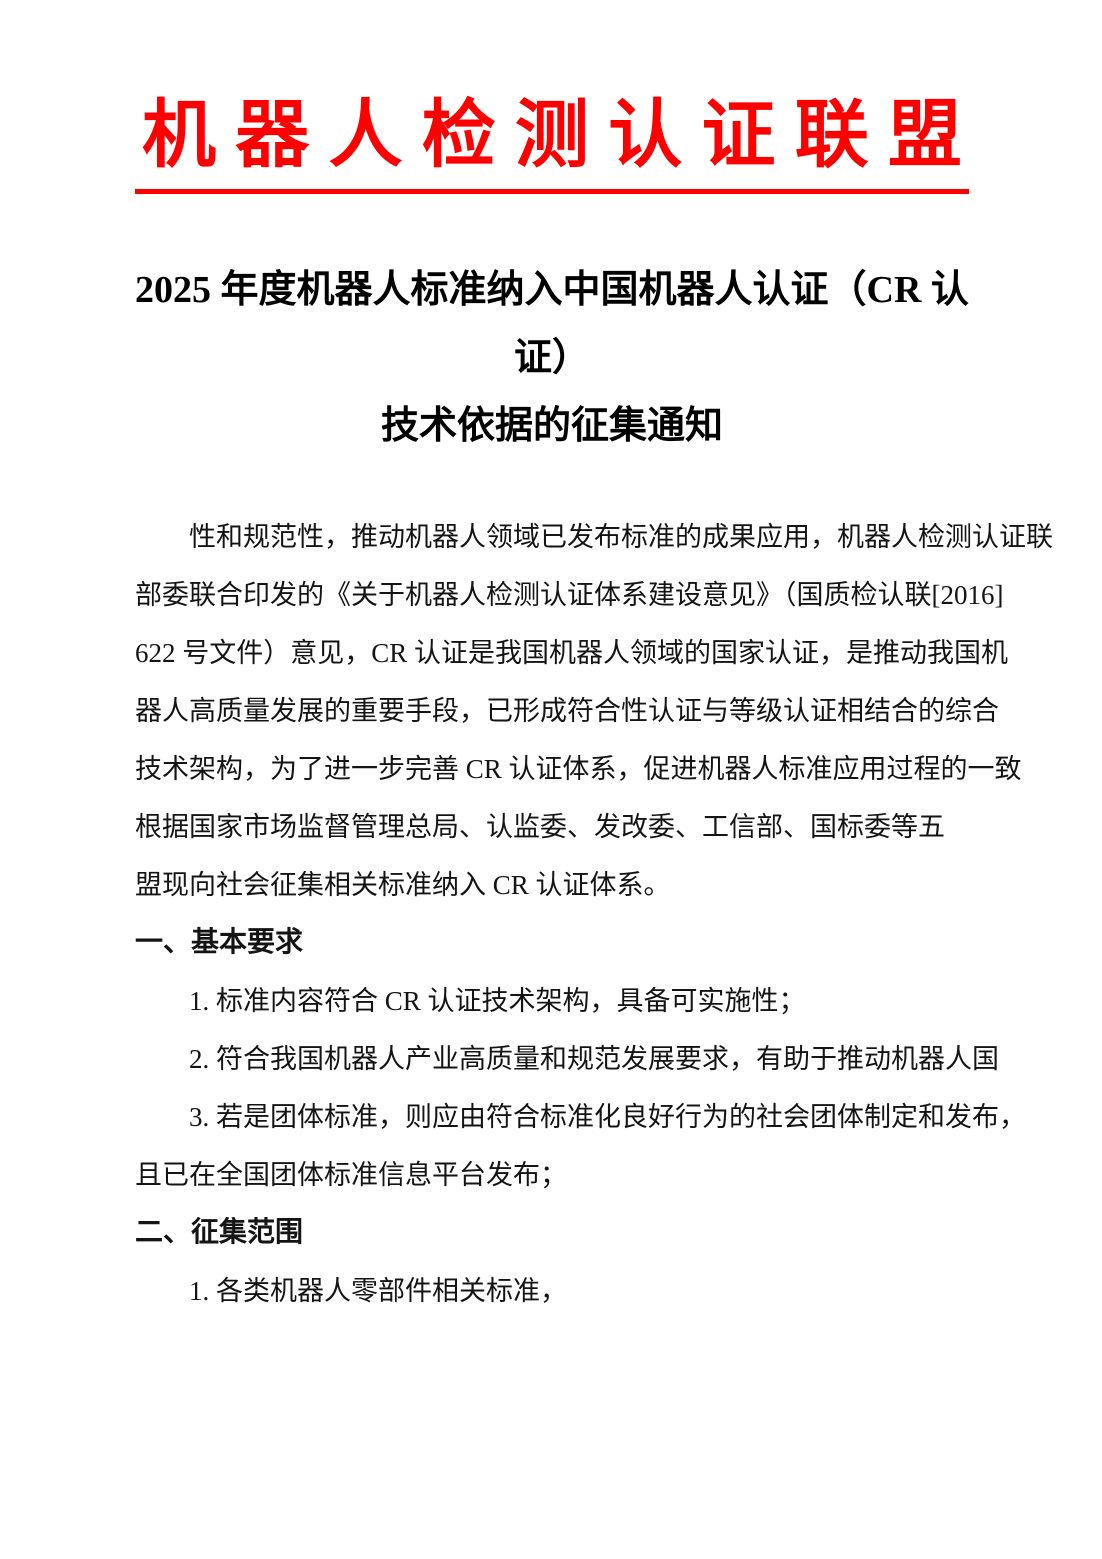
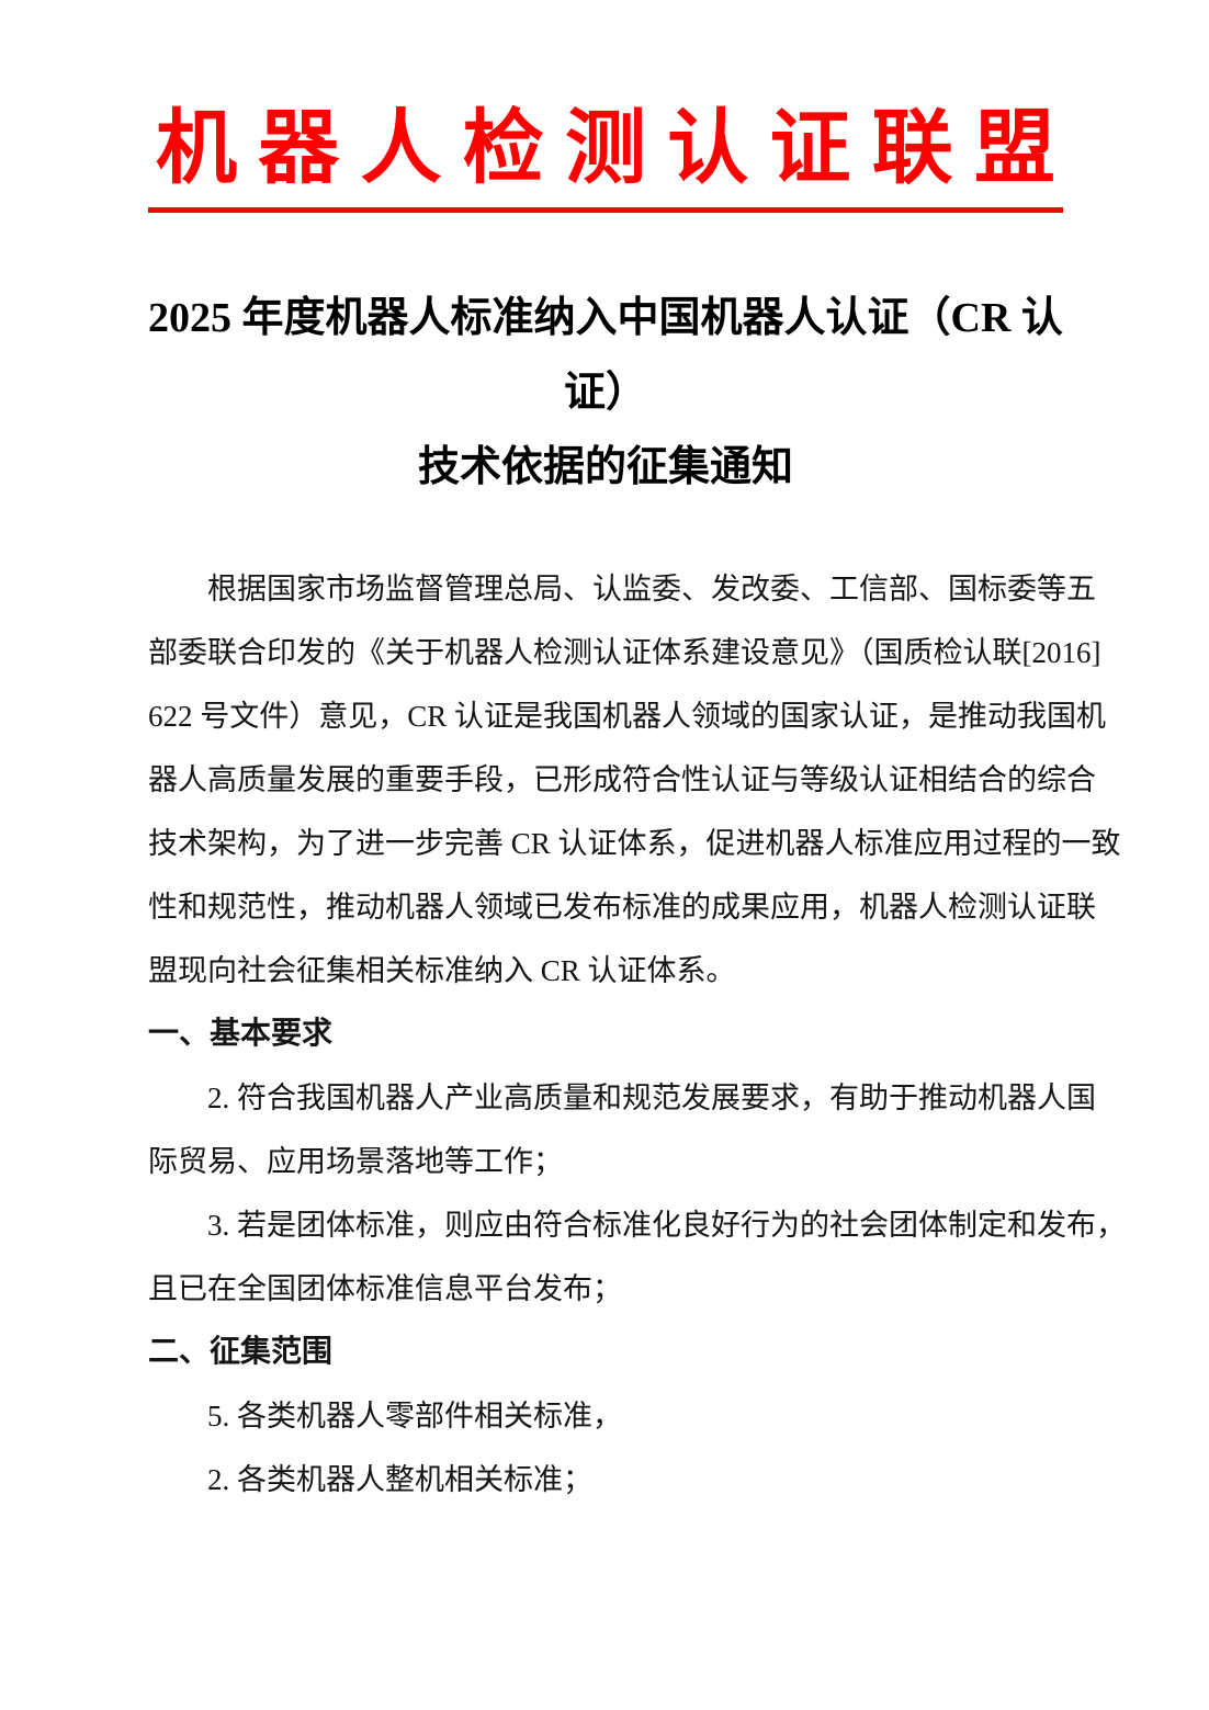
  机器人检测认证联盟
  2025 年度机器人标准纳入中国机器人认证（CR 认证）
  技术依据的征集通知
- 性和规范性，推动机器人领域已发布标准的成果应用，机器人检测认证联
+ 根据国家市场监督管理总局、认监委、发改委、工信部、国标委等五
  部委联合印发的《关于机器人检测认证体系建设意见》（国质检认联[2016]
  622 号文件）意见，CR 认证是我国机器人领域的国家认证，是推动我国机
  器人高质量发展的重要手段，已形成符合性认证与等级认证相结合的综合
  技术架构，为了进一步完善 CR 认证体系，促进机器人标准应用过程的一致
- 根据国家市场监督管理总局、认监委、发改委、工信部、国标委等五
+ 性和规范性，推动机器人领域已发布标准的成果应用，机器人检测认证联
  盟现向社会征集相关标准纳入 CR 认证体系。
  一、基本要求
- 1. 标准内容符合 CR 认证技术架构，具备可实施性；
  2. 符合我国机器人产业高质量和规范发展要求，有助于推动机器人国
+ 际贸易、应用场景落地等工作；
  3. 若是团体标准，则应由符合标准化良好行为的社会团体制定和发布，
  且已在全国团体标准信息平台发布；
  二、征集范围
- 1. 各类机器人零部件相关标准，
+ 5. 各类机器人零部件相关标准，
+ 2. 各类机器人整机相关标准；
